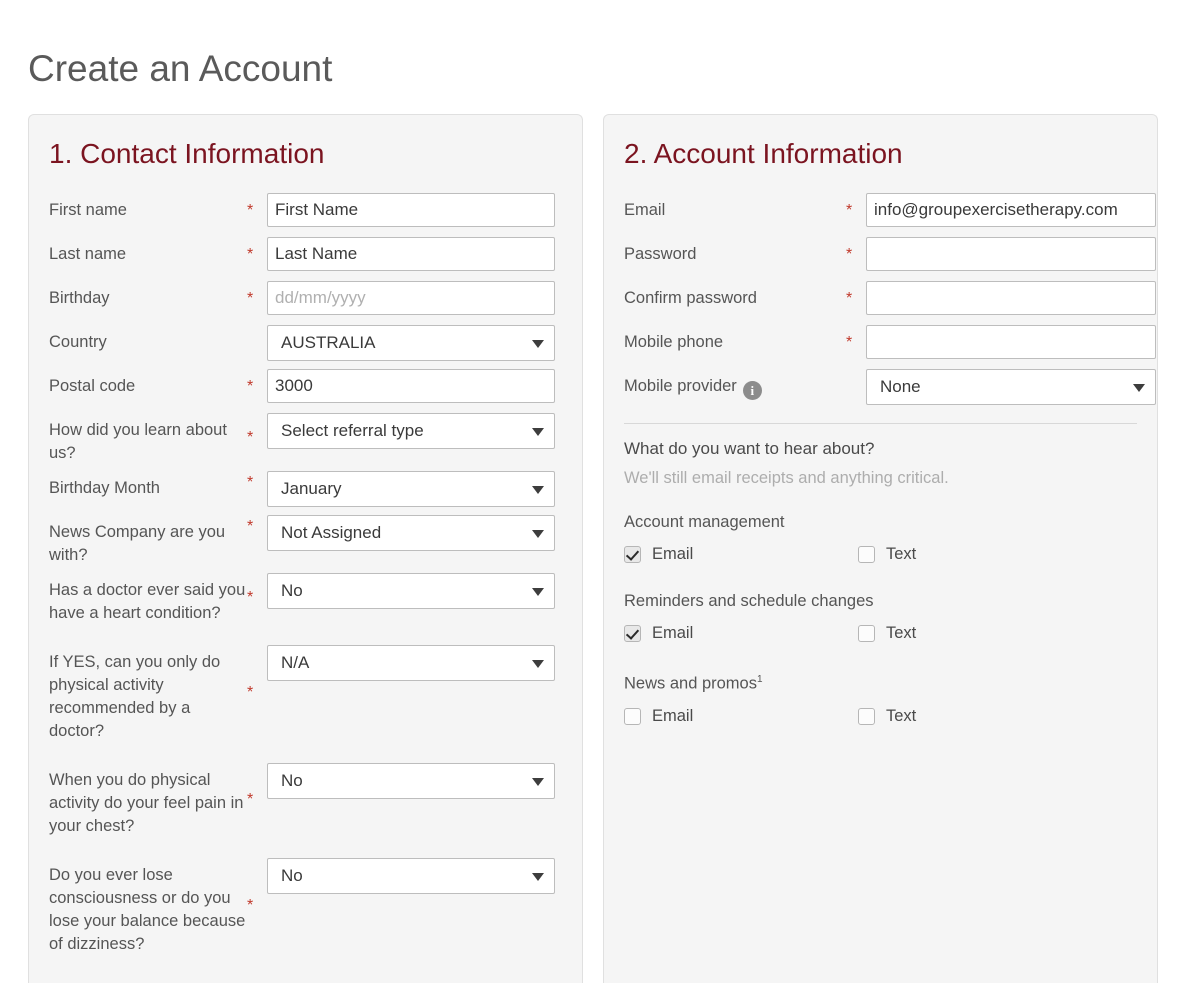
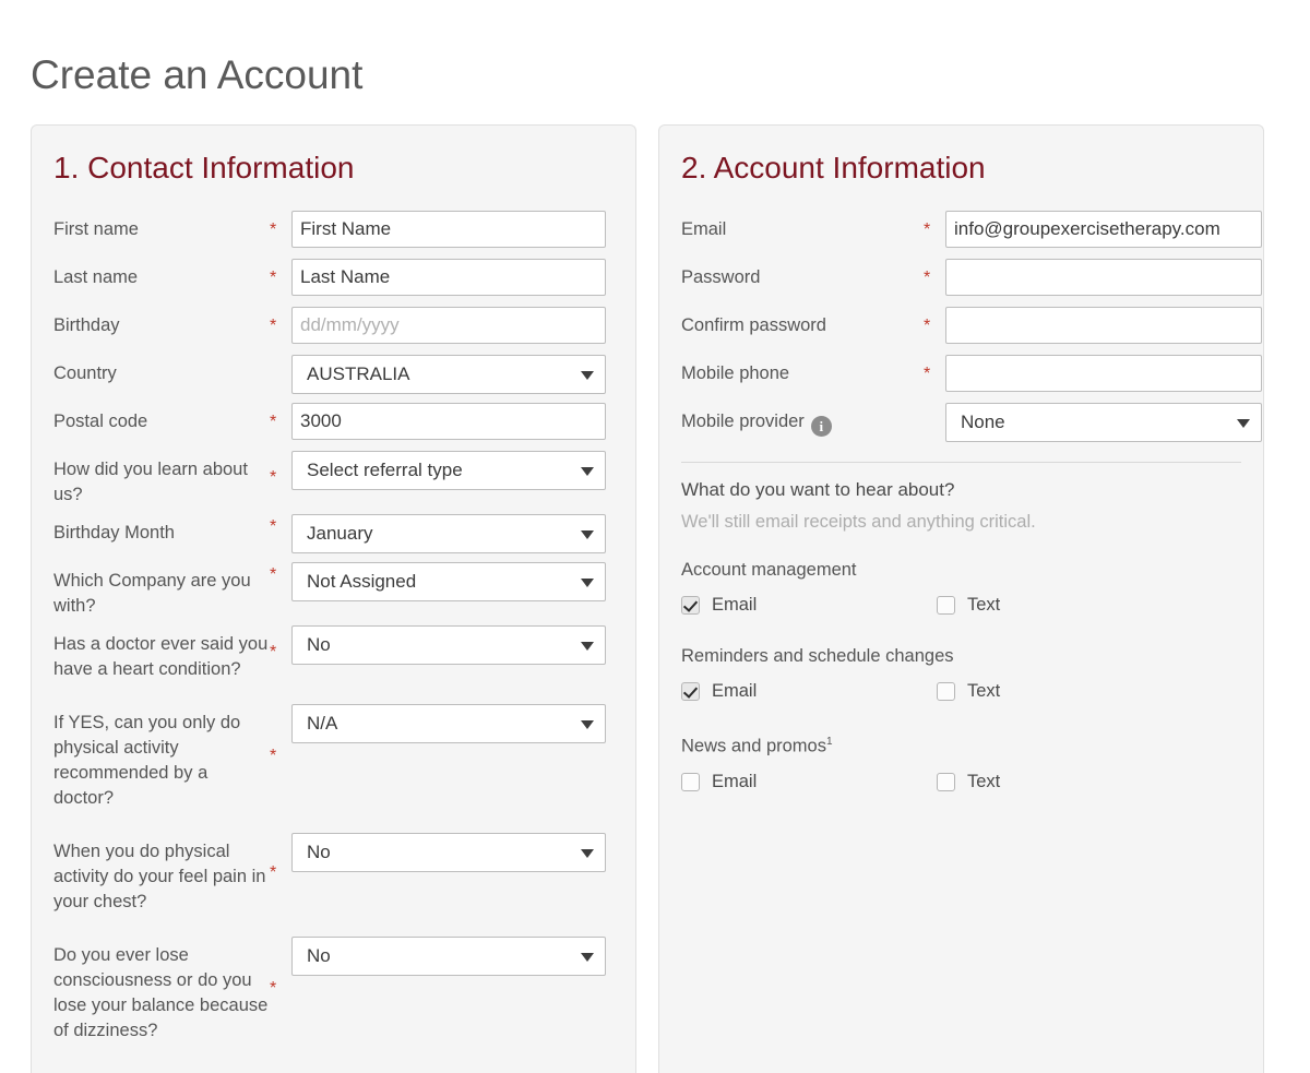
  Create an Account
  1. Contact Information
  First name
  *
  First Name
  Last name
  *
  Last Name
  Birthday
  *
  dd/mm/yyyy
  Country
  AUSTRALIA
  Postal code
  *
  3000
  How did you learn about us?
  *
  Select referral type
  Birthday Month
  *
  January
- News Company are you with?
+ Which Company are you with?
  *
  Not Assigned
  Has a doctor ever said you have a heart condition?
  *
  No
  If YES, can you only do physical activity recommended by a doctor?
  *
  N/A
  When you do physical activity do your feel pain in your chest?
  *
  No
  Do you ever lose consciousness or do you lose your balance because of dizziness?
  *
  No
  2. Account Information
  Email
  *
  info@groupexercisetherapy.com
  Password
  *
  Confirm password
  *
  Mobile phone
  *
  Mobile provider i
  None
  What do you want to hear about?
  We'll still email receipts and anything critical.
  Account management
  Email
  Text
  Reminders and schedule changes
  Email
  Text
  News and promos1
  Email
  Text
